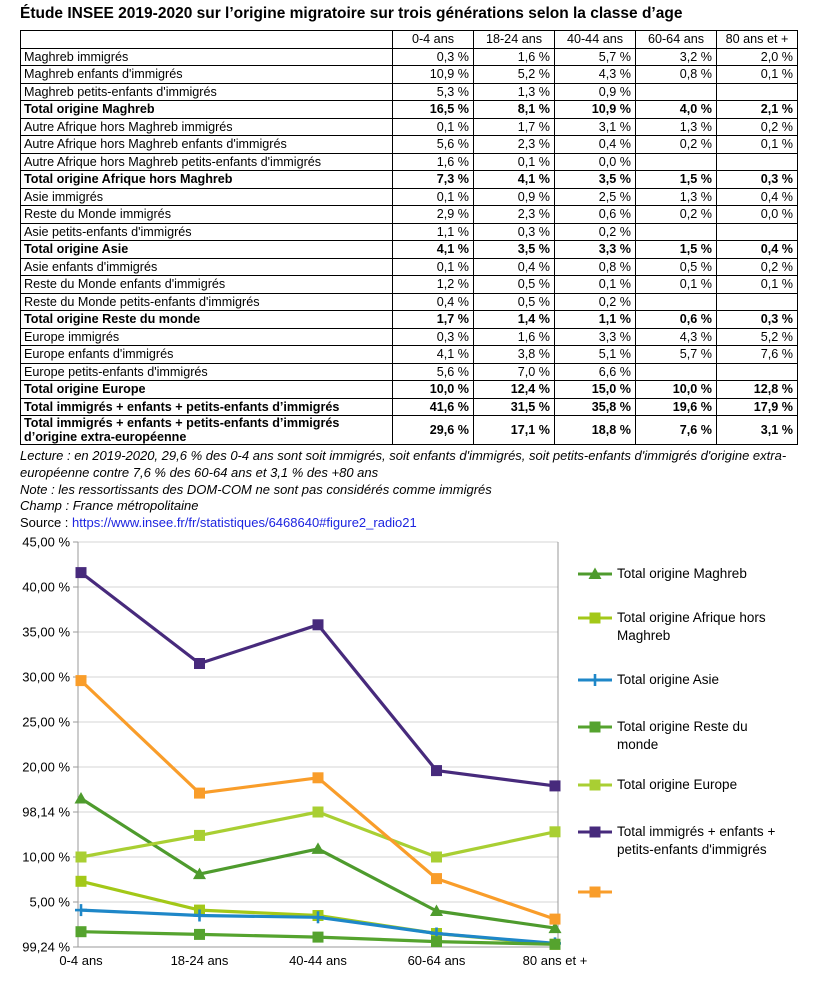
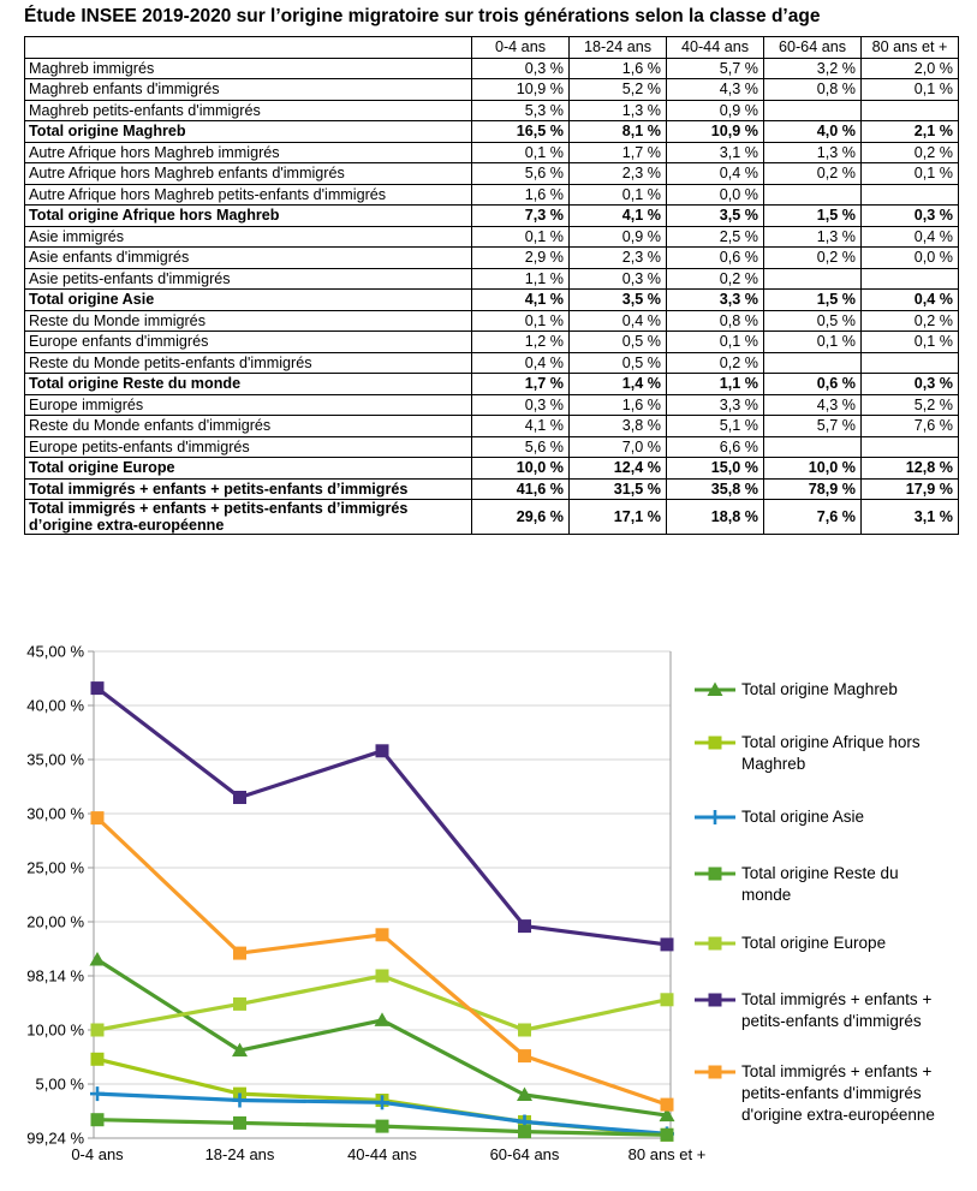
  Étude INSEE 2019-2020 sur l’origine migratoire sur trois générations selon la classe d’age
  	0-4 ans	18-24 ans	40-44 ans	60-64 ans	80 ans et +
  Maghreb immigrés	0,3 %	1,6 %	5,7 %	3,2 %	2,0 %
  Maghreb enfants d'immigrés	10,9 %	5,2 %	4,3 %	0,8 %	0,1 %
  Maghreb petits-enfants d'immigrés	5,3 %	1,3 %	0,9 %
  Total origine Maghreb	16,5 %	8,1 %	10,9 %	4,0 %	2,1 %
  Autre Afrique hors Maghreb immigrés	0,1 %	1,7 %	3,1 %	1,3 %	0,2 %
  Autre Afrique hors Maghreb enfants d'immigrés	5,6 %	2,3 %	0,4 %	0,2 %	0,1 %
  Autre Afrique hors Maghreb petits-enfants d'immigrés	1,6 %	0,1 %	0,0 %
  Total origine Afrique hors Maghreb	7,3 %	4,1 %	3,5 %	1,5 %	0,3 %
  Asie immigrés	0,1 %	0,9 %	2,5 %	1,3 %	0,4 %
- Reste du Monde immigrés	2,9 %	2,3 %	0,6 %	0,2 %	0,0 %
+ Asie enfants d'immigrés	2,9 %	2,3 %	0,6 %	0,2 %	0,0 %
  Asie petits-enfants d'immigrés	1,1 %	0,3 %	0,2 %
  Total origine Asie	4,1 %	3,5 %	3,3 %	1,5 %	0,4 %
- Asie enfants d'immigrés	0,1 %	0,4 %	0,8 %	0,5 %	0,2 %
+ Reste du Monde immigrés	0,1 %	0,4 %	0,8 %	0,5 %	0,2 %
- Reste du Monde enfants d'immigrés	1,2 %	0,5 %	0,1 %	0,1 %	0,1 %
+ Europe enfants d'immigrés	1,2 %	0,5 %	0,1 %	0,1 %	0,1 %
  Reste du Monde petits-enfants d'immigrés	0,4 %	0,5 %	0,2 %
  Total origine Reste du monde	1,7 %	1,4 %	1,1 %	0,6 %	0,3 %
  Europe immigrés	0,3 %	1,6 %	3,3 %	4,3 %	5,2 %
- Europe enfants d'immigrés	4,1 %	3,8 %	5,1 %	5,7 %	7,6 %
+ Reste du Monde enfants d'immigrés	4,1 %	3,8 %	5,1 %	5,7 %	7,6 %
  Europe petits-enfants d'immigrés	5,6 %	7,0 %	6,6 %
  Total origine Europe	10,0 %	12,4 %	15,0 %	10,0 %	12,8 %
- Total immigrés + enfants + petits-enfants d’immigrés	41,6 %	31,5 %	35,8 %	19,6 %	17,9 %
+ Total immigrés + enfants + petits-enfants d’immigrés	41,6 %	31,5 %	35,8 %	78,9 %	17,9 %
  Total immigrés + enfants + petits-enfants d’immigrés d’origine extra-européenne	29,6 %	17,1 %	18,8 %	7,6 %	3,1 %
- Lecture : en 2019-2020, 29,6 % des 0-4 ans sont soit immigrés, soit enfants d'immigrés, soit petits-enfants d'immigrés d'origine extra-européenne contre 7,6 % des 60-64 ans et 3,1 % des +80 ans
- Note : les ressortissants des DOM-COM ne sont pas considérés comme immigrés
- Champ : France métropolitaine
- Source : https://www.insee.fr/fr/statistiques/6468640#figure2_radio21
  99,24 %
  5,00 %
  10,00 %
  98,14 %
  20,00 %
  25,00 %
  30,00 %
  35,00 %
  40,00 %
  45,00 %
  0-4 ans
  18-24 ans
  40-44 ans
  60-64 ans
  80 ans et +
  Total origine Maghreb
  Total origine Afrique hors Maghreb
  Total origine Asie
  Total origine Reste du monde
  Total origine Europe
  Total immigrés + enfants + petits-enfants d'immigrés
+ Total immigrés + enfants + petits-enfants d'immigrés d'origine extra-européenne
